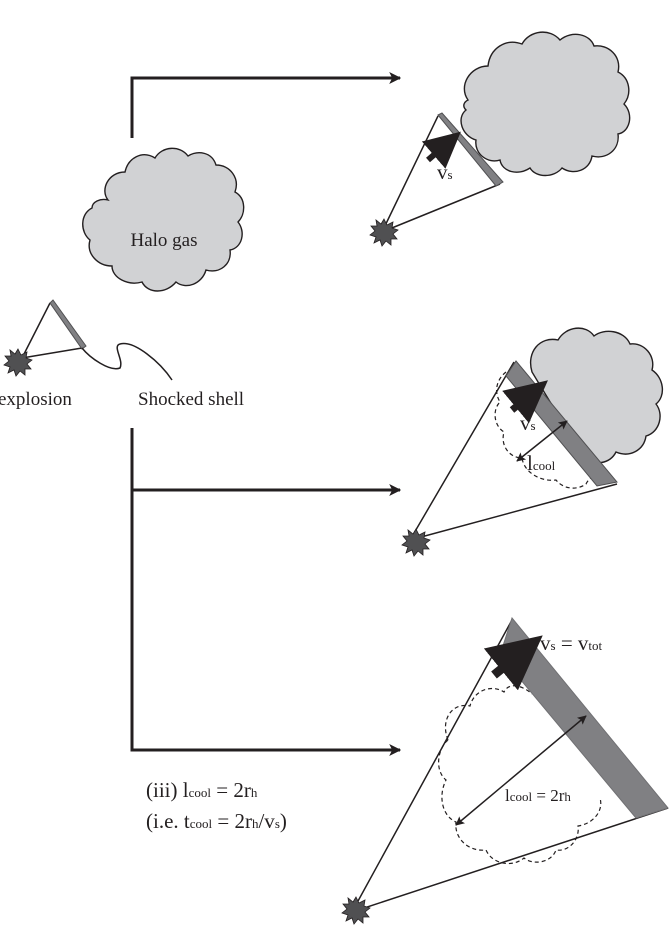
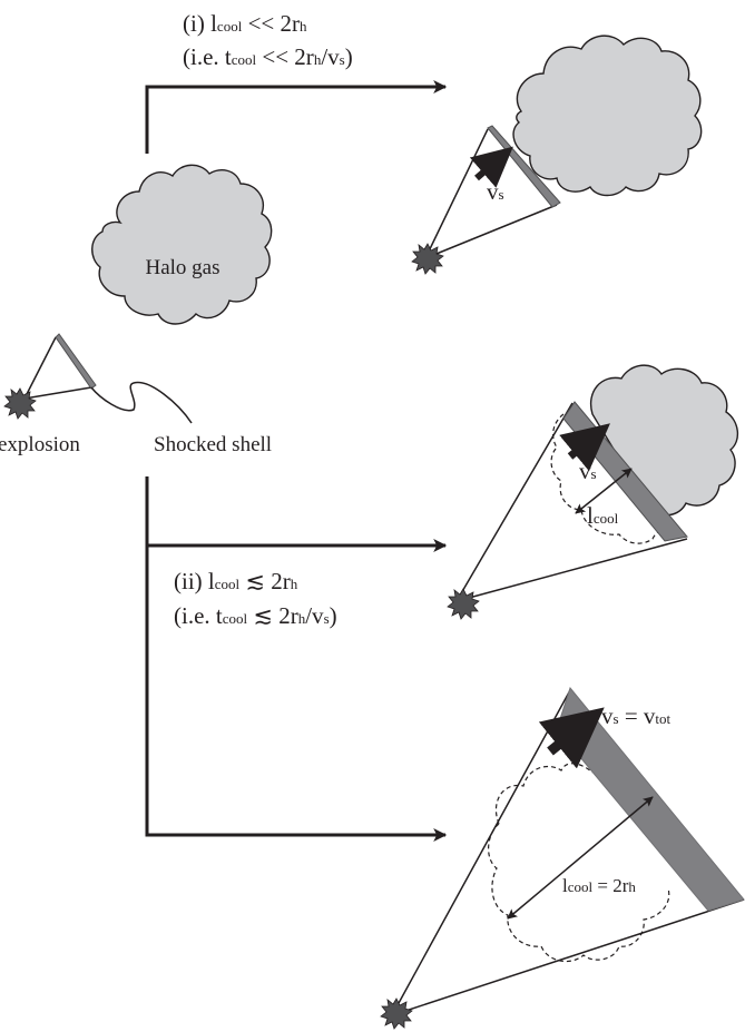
  Halo gas
  explosion
  Shocked shell
+ (i) lcool << 2rh
+ (i.e. tcool << 2rh/vs)
  vs
+ (ii) lcool ≲ 2rh
+ (i.e. tcool ≲ 2rh/vs)
  vs
  lcool
- (iii) lcool = 2rh
- (i.e. tcool = 2rh/vs)
  vs = vtot
  lcool = 2rh
